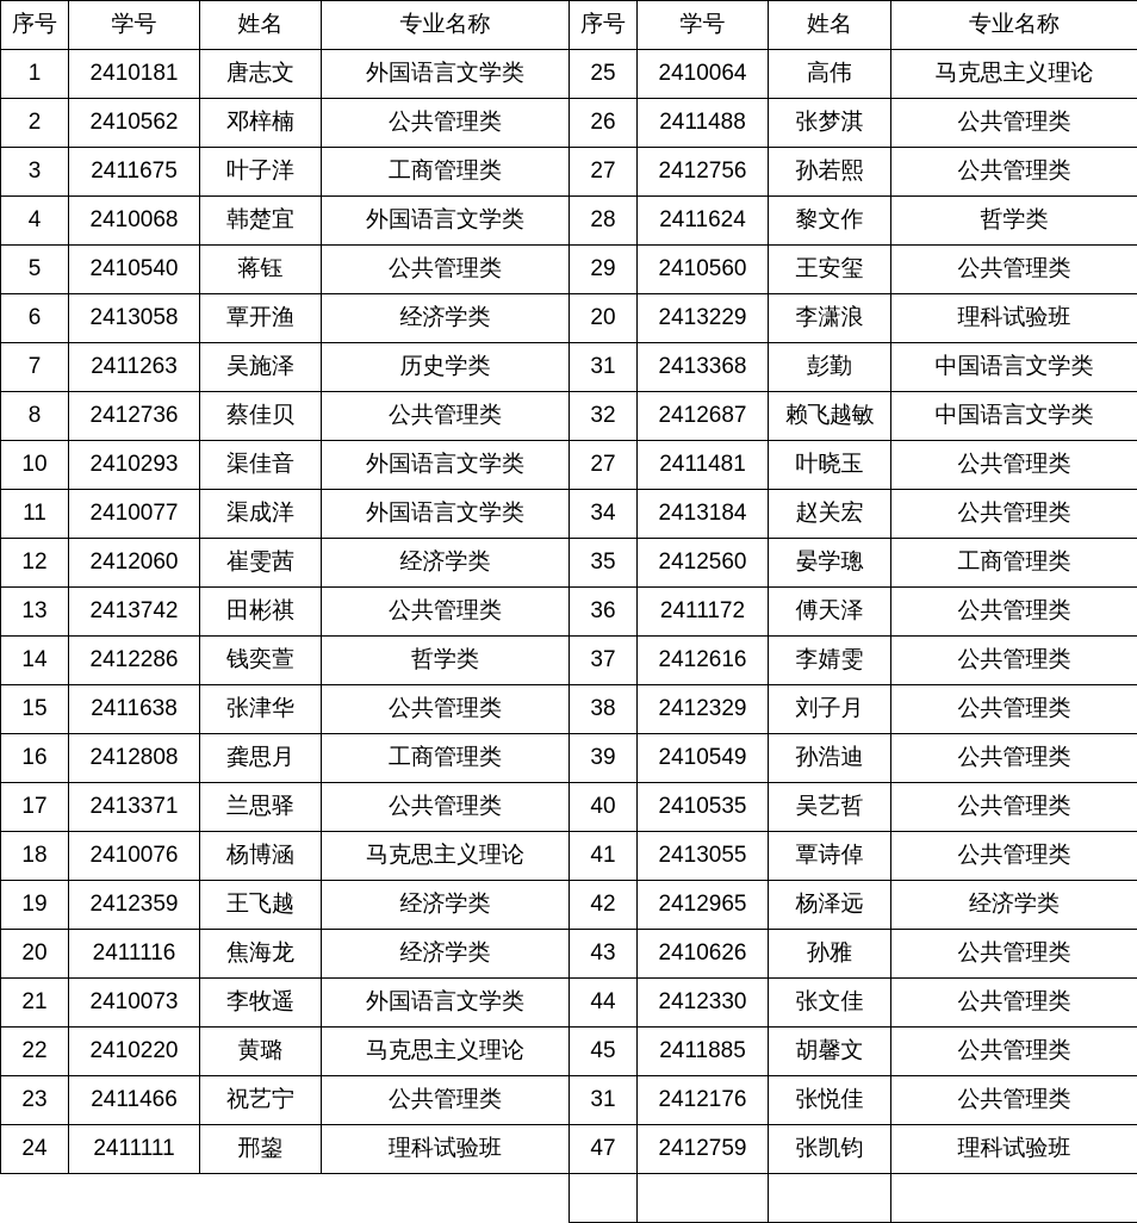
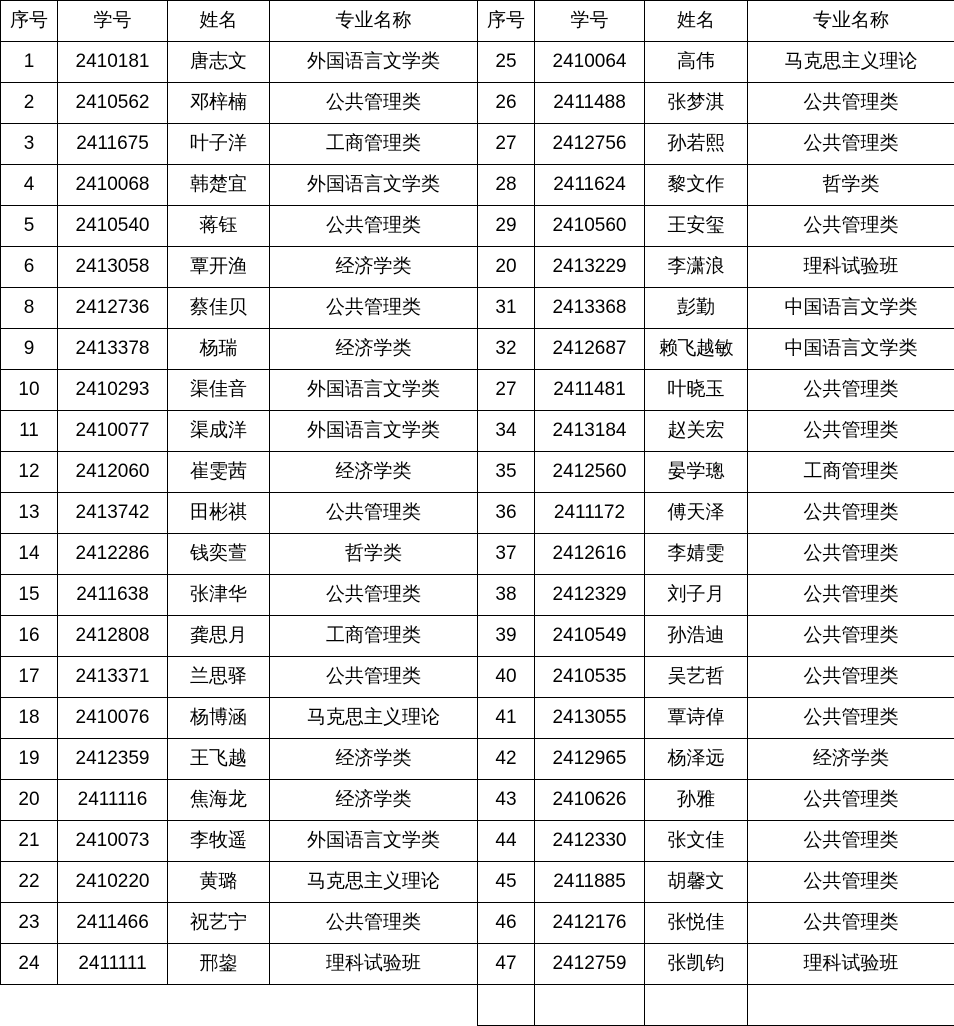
  序号	学号	姓名	专业名称
  1	2410181	唐志文	外国语言文学类
  2	2410562	邓梓楠	公共管理类
  3	2411675	叶子洋	工商管理类
  4	2410068	韩楚宜	外国语言文学类
  5	2410540	蒋钰	公共管理类
  6	2413058	覃开渔	经济学类
- 7	2411263	吴施泽	历史学类
  8	2412736	蔡佳贝	公共管理类
+ 9	2413378	杨瑞	经济学类
  10	2410293	渠佳音	外国语言文学类
  11	2410077	渠成洋	外国语言文学类
  12	2412060	崔雯茜	经济学类
  13	2413742	田彬祺	公共管理类
  14	2412286	钱奕萱	哲学类
  15	2411638	张津华	公共管理类
  16	2412808	龚思月	工商管理类
  17	2413371	兰思驿	公共管理类
  18	2410076	杨博涵	马克思主义理论
  19	2412359	王飞越	经济学类
  20	2411116	焦海龙	经济学类
  21	2410073	李牧遥	外国语言文学类
  22	2410220	黄璐	马克思主义理论
  23	2411466	祝艺宁	公共管理类
  24	2411111	邢鋆	理科试验班
  序号	学号	姓名	专业名称
  25	2410064	高伟	马克思主义理论
  26	2411488	张梦淇	公共管理类
  27	2412756	孙若熙	公共管理类
  28	2411624	黎文作	哲学类
  29	2410560	王安玺	公共管理类
  20	2413229	李潇浪	理科试验班
  31	2413368	彭勤	中国语言文学类
  32	2412687	赖飞越敏	中国语言文学类
  27	2411481	叶晓玉	公共管理类
  34	2413184	赵关宏	公共管理类
  35	2412560	晏学璁	工商管理类
  36	2411172	傅天泽	公共管理类
  37	2412616	李婧雯	公共管理类
  38	2412329	刘子月	公共管理类
  39	2410549	孙浩迪	公共管理类
  40	2410535	吴艺哲	公共管理类
  41	2413055	覃诗倬	公共管理类
  42	2412965	杨泽远	经济学类
  43	2410626	孙雅	公共管理类
  44	2412330	张文佳	公共管理类
  45	2411885	胡馨文	公共管理类
- 31	2412176	张悦佳	公共管理类
+ 46	2412176	张悦佳	公共管理类
  47	2412759	张凯钧	理科试验班
